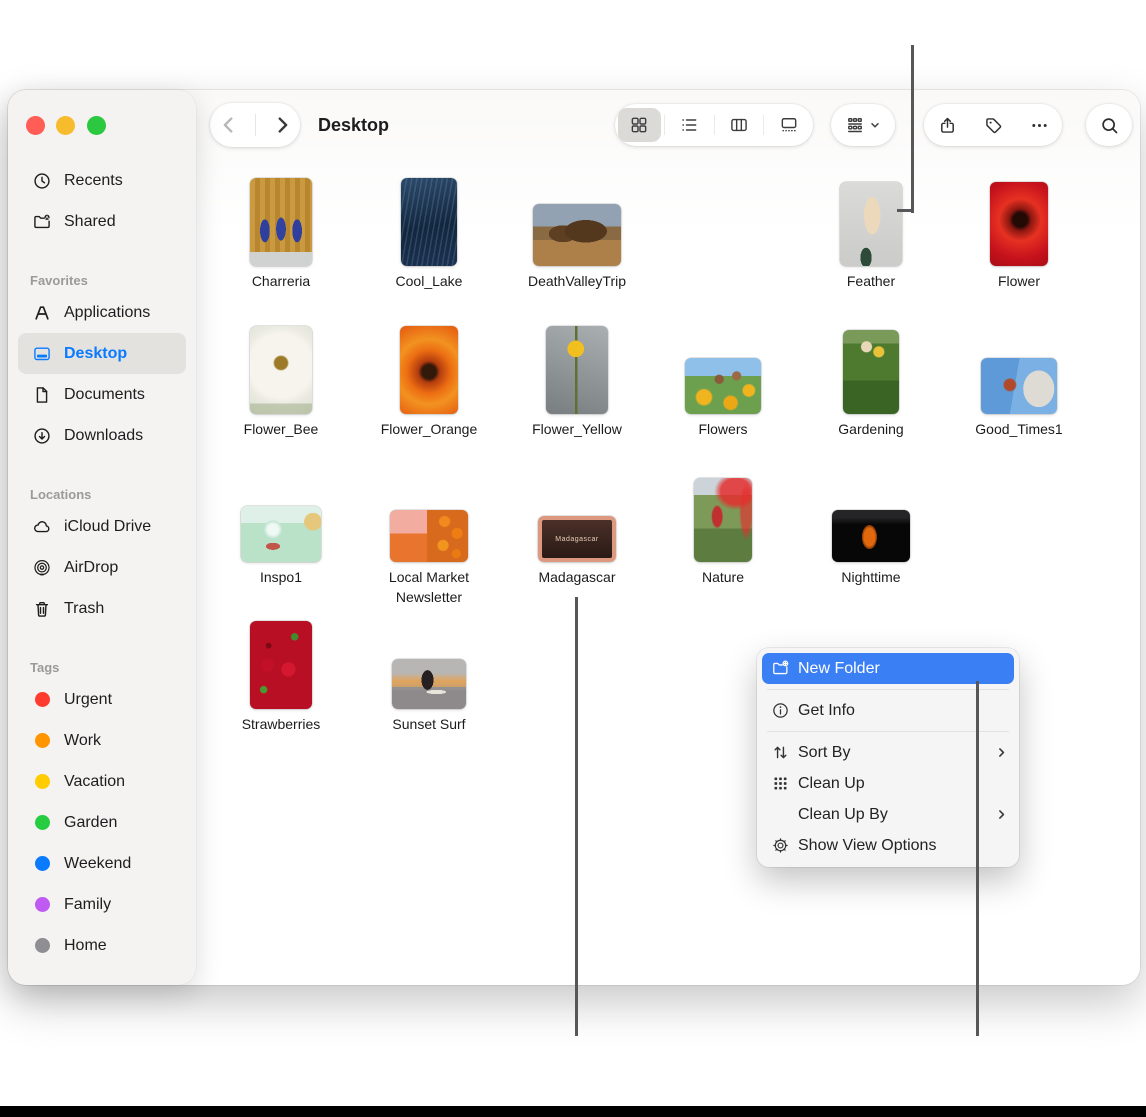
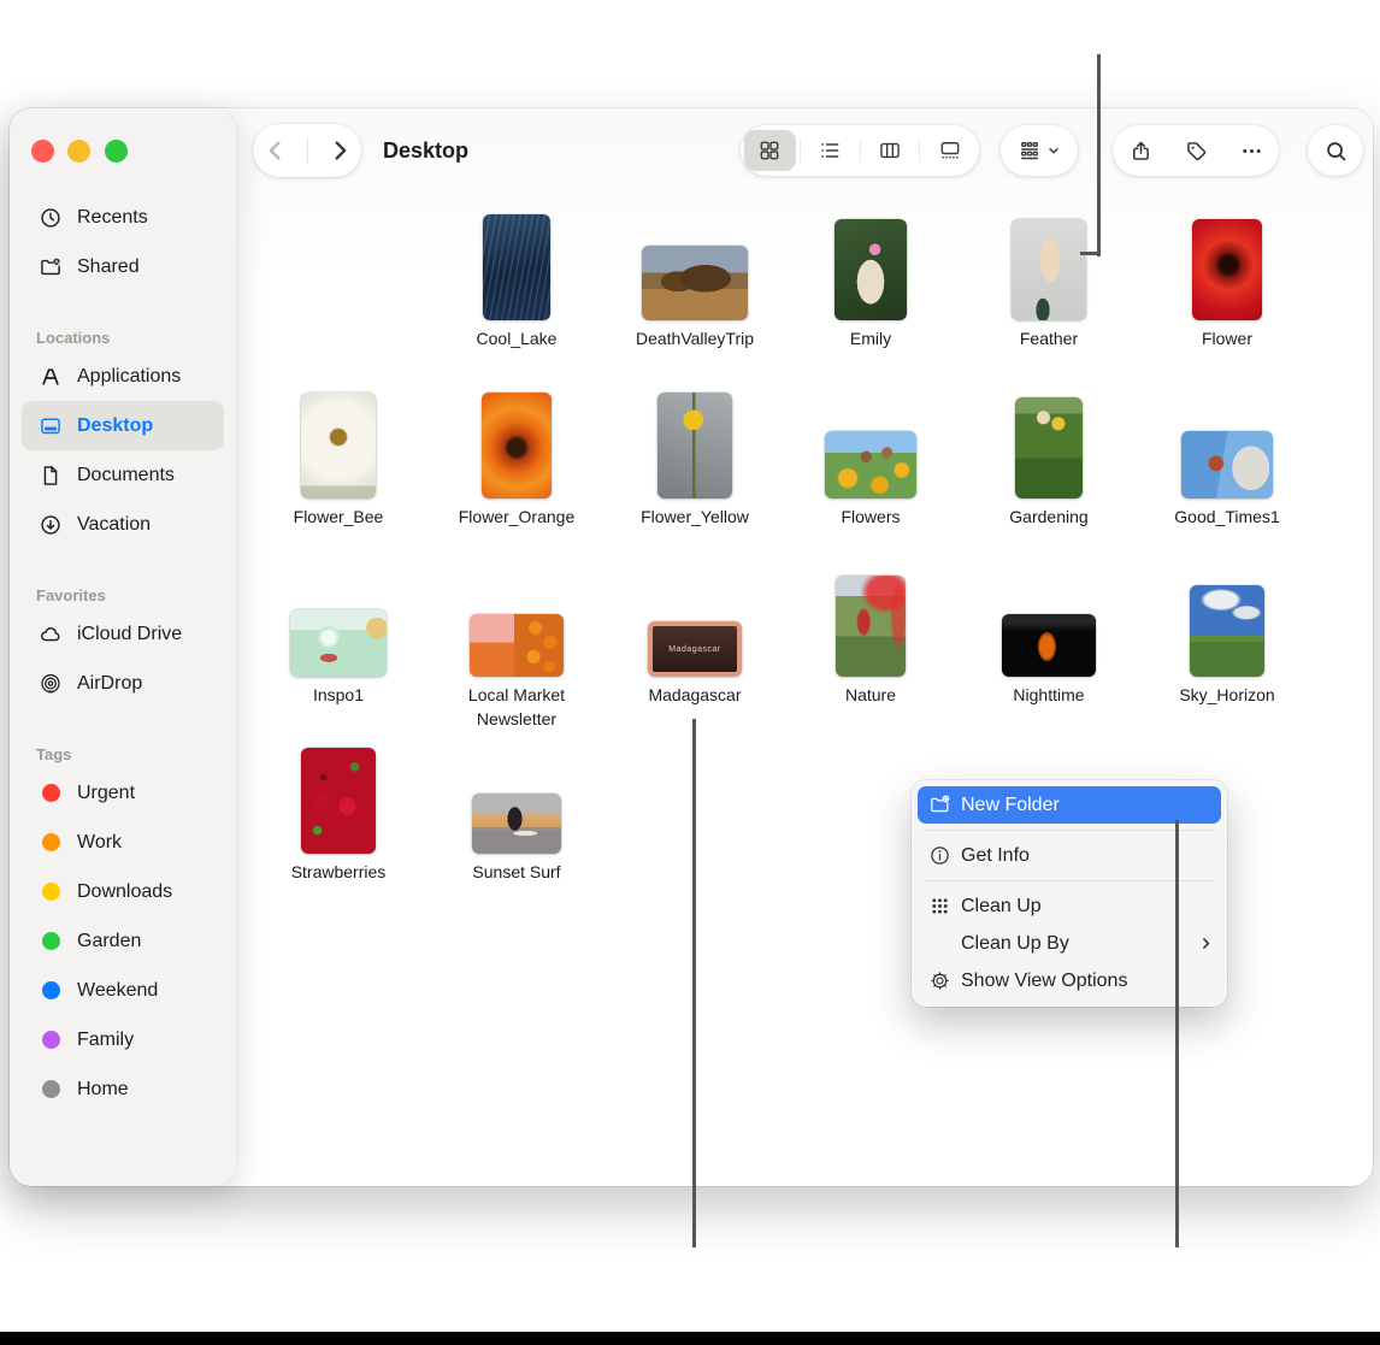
  Desktop
  Recents
  Shared
- Favorites
+ Locations
  Applications
  Desktop
  Documents
- Downloads
+ Vacation
- Locations
+ Favorites
  iCloud Drive
  AirDrop
- Trash
  Tags
  Urgent
  Work
- Vacation
+ Downloads
  Garden
  Weekend
  Family
  Home
- Charreria
  Cool_Lake
  DeathValleyTrip
+ Emily
  Feather
  Flower
  Flower_Bee
  Flower_Orange
  Flower_Yellow
  Flowers
  Gardening
  Good_Times1
  Inspo1
  Local Market Newsletter
  Madagascar
  Nature
  Nighttime
+ Sky_Horizon
  Strawberries
  Sunset Surf
  New Folder
  Get Info
- Sort By
  Clean Up
  Clean Up By
  Show View Options
